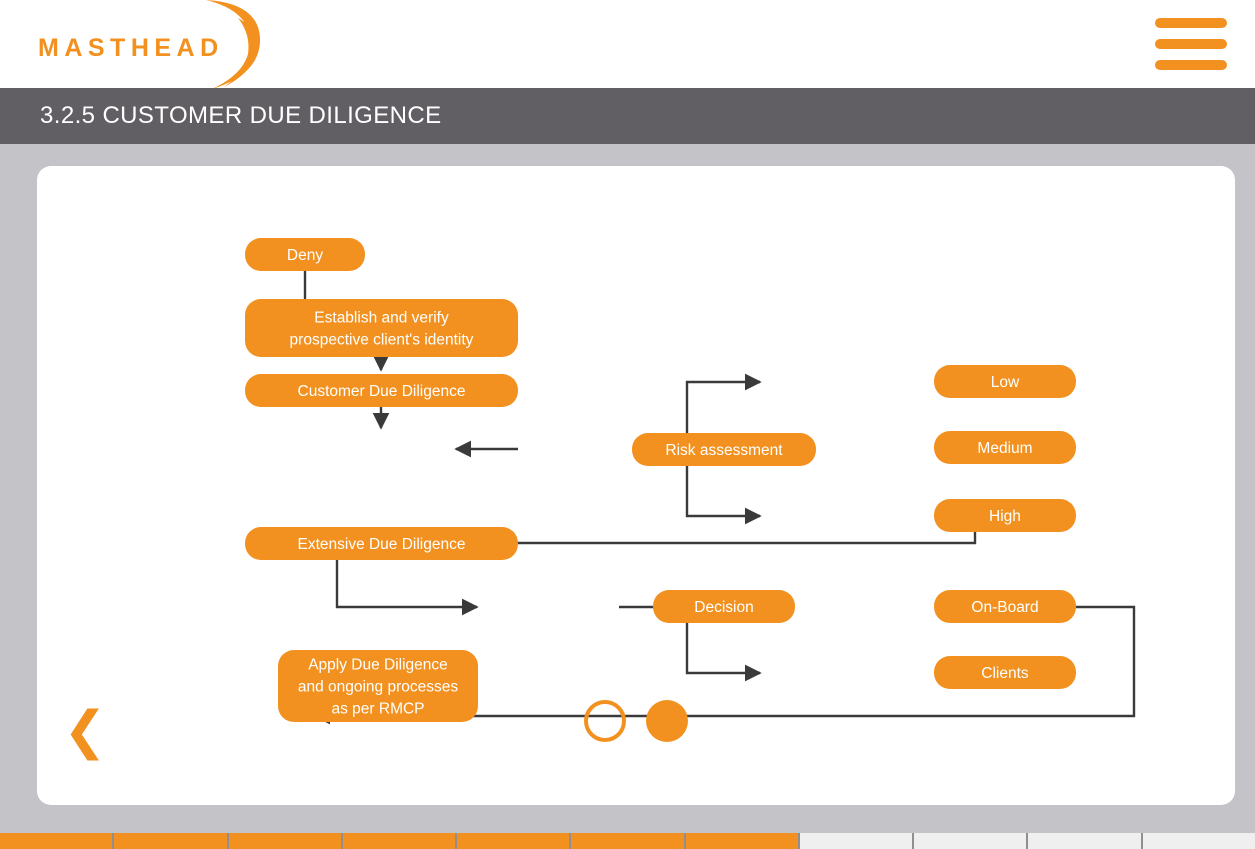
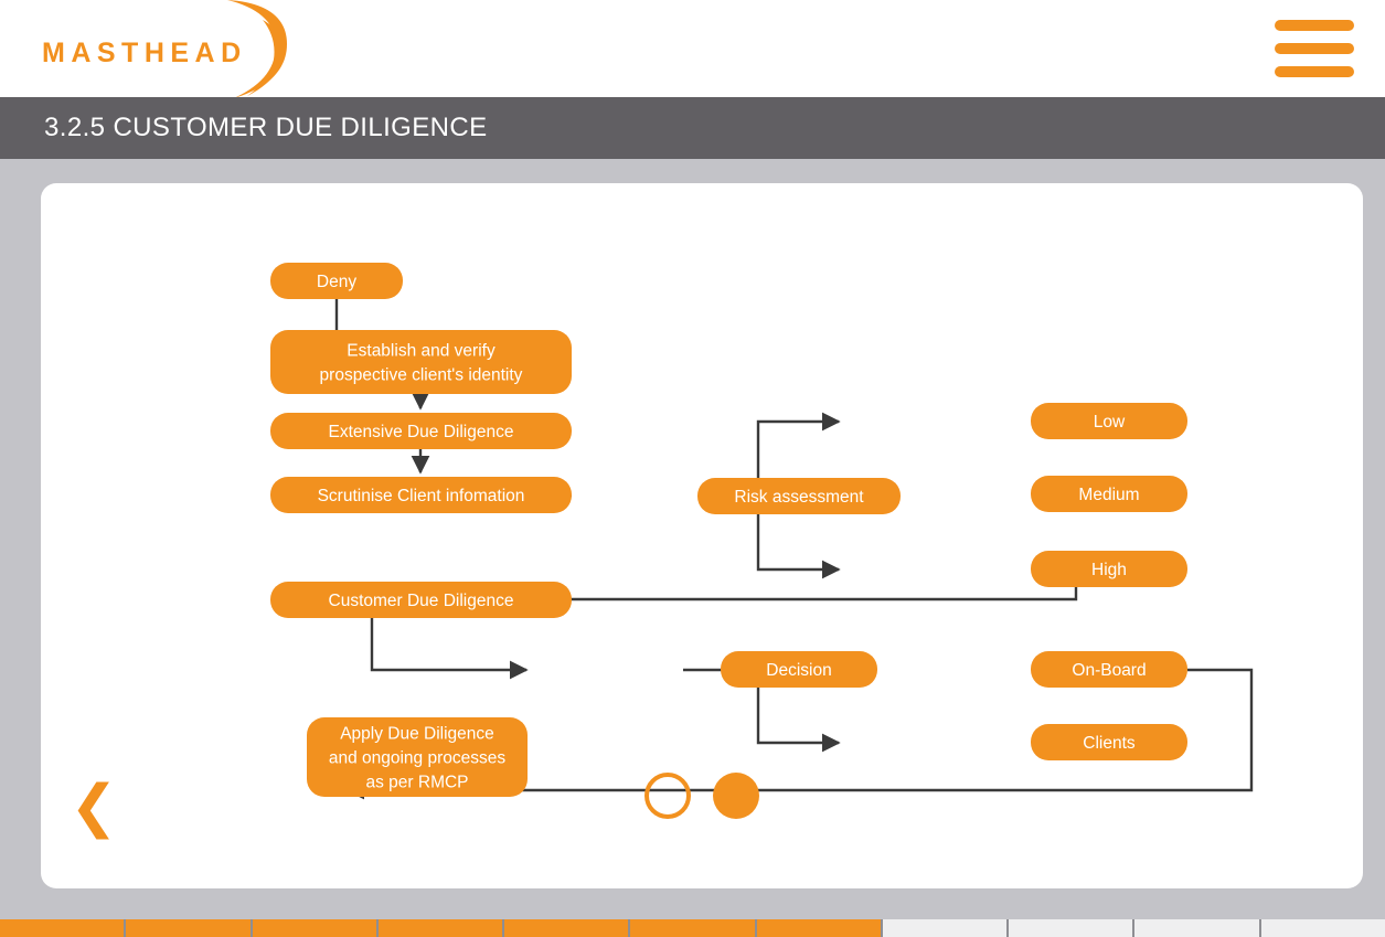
  MASTHEAD
  3.2.5 CUSTOMER DUE DILIGENCE
  Deny
  Establish and verify
  prospective client's identity
- Customer Due Diligence
+ Extensive Due Diligence
+ Scrutinise Client infomation
  Risk assessment
  Low
  Medium
  High
- Extensive Due Diligence
+ Customer Due Diligence
  Decision
  On-Board
  Clients
  Apply Due Diligence
  and ongoing processes
  as per RMCP
  ❮
